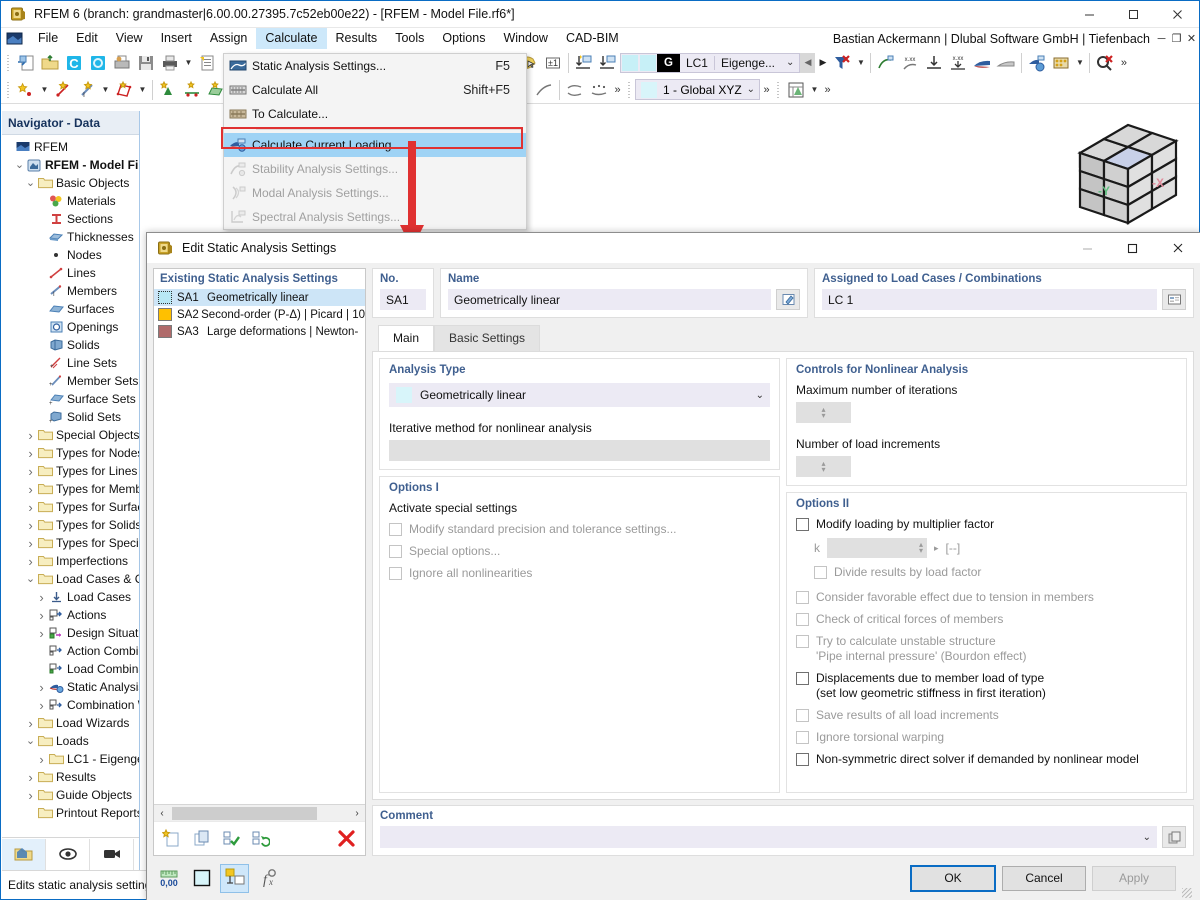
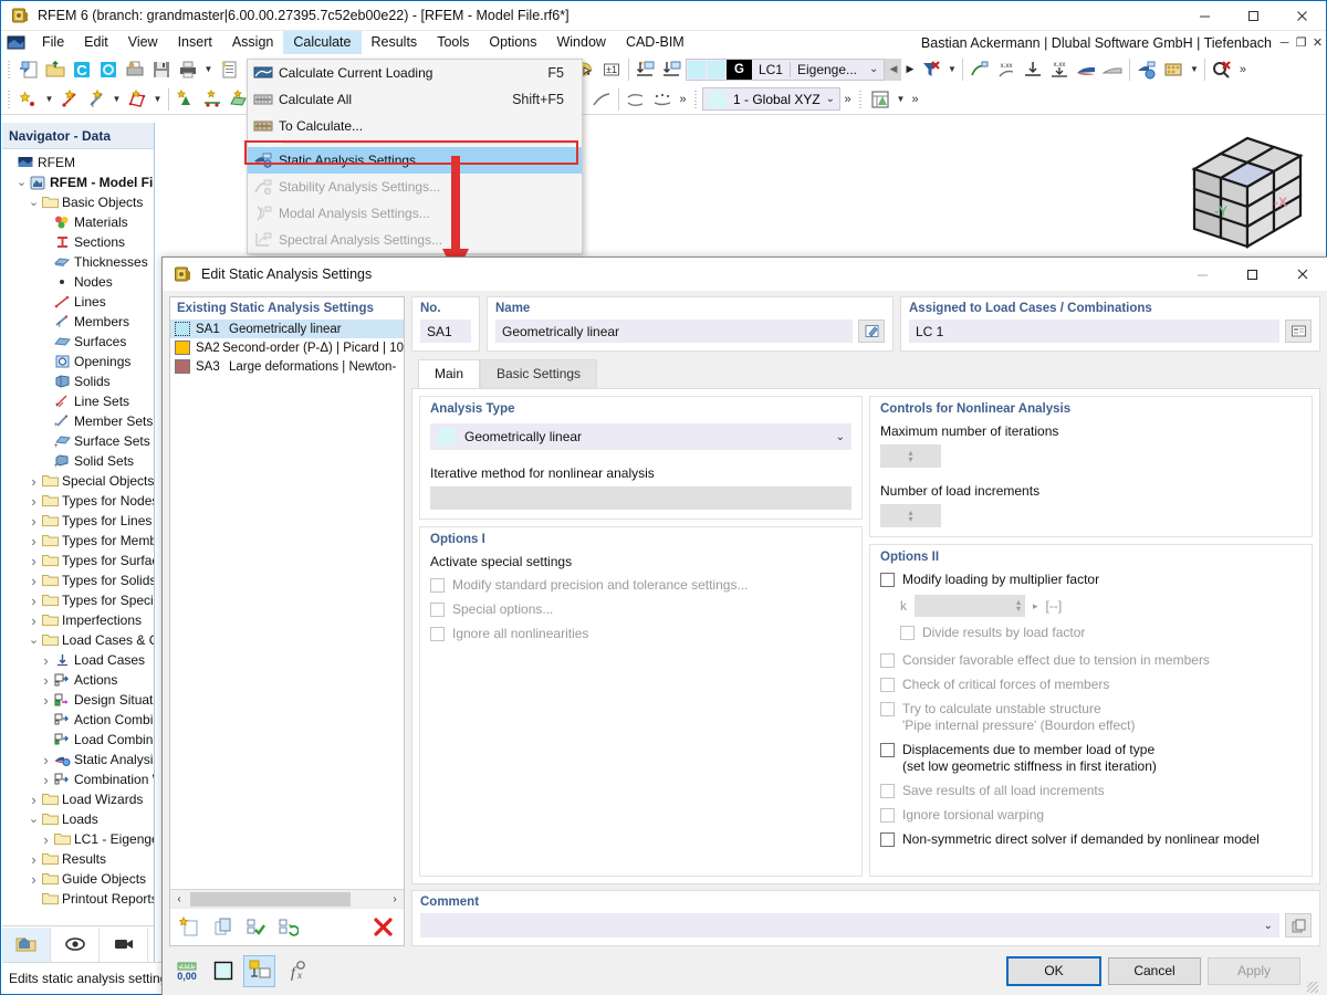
  RFEM 6 (branch: grandmaster|6.00.00.27395.7c52eb00e22) - [RFEM - Model File.rf6*]
  File
  Edit
  View
  Insert
  Assign
  Calculate
  Results
  Tools
  Options
  Window
  CAD-BIM
  Bastian Ackermann | Dlubal Software GmbH | Tiefenbach
  ─
  ❐
  ✕
  C
  ▼
  ±1
  G
  LC1
  Eigenge...
  ⌄
  ◀
  ▶
  ▼
  ▼
  »
  ▼
  ▼
  ▼
  »
  1 - Global XYZ
  ⌄
  »
  ▼
  »
  Navigator - Data
  RFEM
  ⌄
  ⌄
  Basic Objects
  Materials
  Sections
  Thicknesses
  Nodes
  Lines
  Members
  Surfaces
  Openings
  Solids
  Line Sets
  Member Sets
  Surface Sets
  Solid Sets
  ›
  Special Objects
  ›
  Types for Node
  ›
  Types for Lines
  ›
  Types for Memb
  ›
  Types for Surfa
  ›
  Types for Solids
  ›
  ›
  Imperfections
  ⌄
  ›
  Load Cases
  ›
  Actions
  ›
  Design Situat
  ›
  ›
  ›
  Load Wizards
  ⌄
  Loads
  ›
  ›
  Results
  ›
  Guide Objects
  Printout Report
  -Y
  -X
  Edits static analysis settin
- Static Analysis Settings...
+ Calculate Current Loading
  F5
  Calculate All
  Shift+F5
  To Calculate...
- Calculate Current Loading
+ Static Analysis Settings...
  Stability Analysis Settings...
  Modal Analysis Settings...
  Spectral Analysis Settings...
  Edit Static Analysis Settings
  Existing Static Analysis Settings
  SA1
  Geometrically linear
  SA2
  Second-order (P-Δ) | Picard | 10
  SA3
  Large deformations | Newton-
  ‹
  ›
  No.
  SA1
  Name
  Geometrically linear
  Assigned to Load Cases / Combinations
  LC 1
  Main
  Basic Settings
  Analysis Type
  Geometrically linear
  ⌄
  Iterative method for nonlinear analysis
  Options I
  Activate special settings
  Modify standard precision and tolerance settings...
  Special options...
  Ignore all nonlinearities
  Controls for Nonlinear Analysis
  Maximum number of iterations
  ▴
  ▾
  Number of load increments
  ▴
  ▾
  Options II
  Modify loading by multiplier factor
  k
  ▴
  ▾
  ▸
  [--]
  Divide results by load factor
  Consider favorable effect due to tension in members
  Check of critical forces of members
  Try to calculate unstable structure
  'Pipe internal pressure' (Bourdon effect)
  Displacements due to member load of type
  (set low geometric stiffness in first iteration)
  Save results of all load increments
  Ignore torsional warping
  Non-symmetric direct solver if demanded by nonlinear model
  Comment
  ⌄
  0,00
  f
  x
  OK
  Cancel
  Apply
